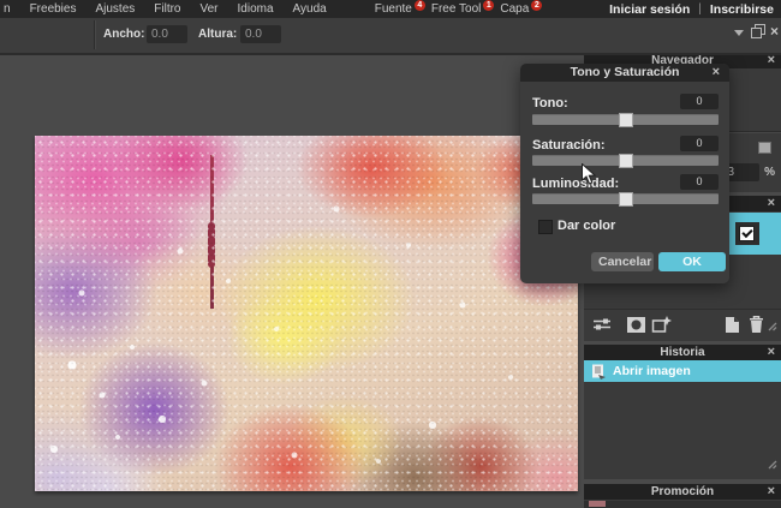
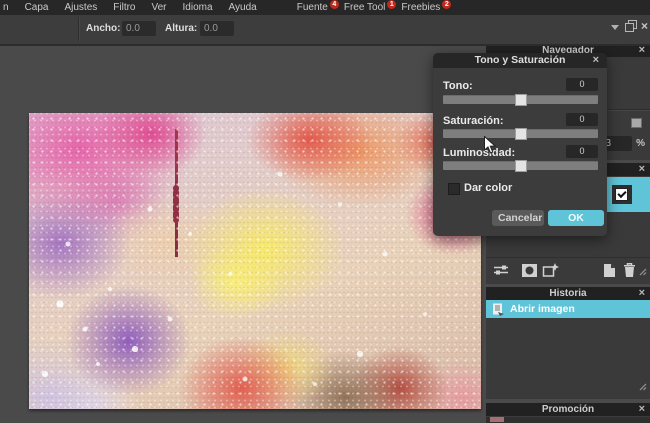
  n
- Freebies
+ Capa
  Ajustes
  Filtro
  Ver
  Idioma
  Ayuda
  Fuente
  Free Tool
- Capa
+ Freebies
- Iniciar sesión
- |
- Inscribirse
  Ancho:
  0.0
  Altura:
  0.0
  ×
  Navegador
  ×
  3
  %
  ×
  Historia
  ×
  Abrir imagen
  Promoción
  ×
  Tono y Saturación
  ×
  Tono:
  0
  Saturación:
  0
  Luminosdad:
  0
  Dar color
  Cancelar
  OK
